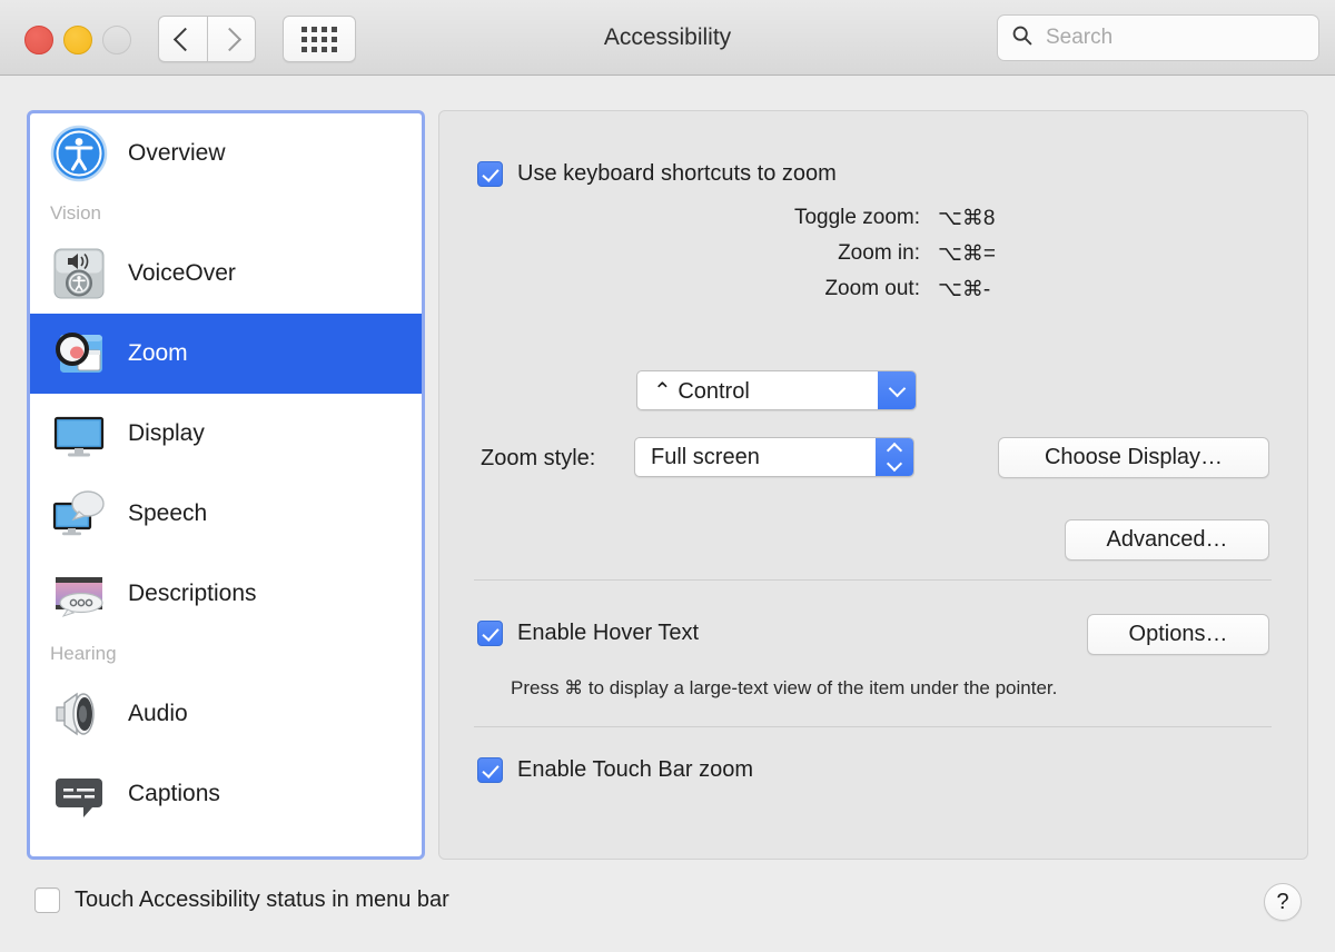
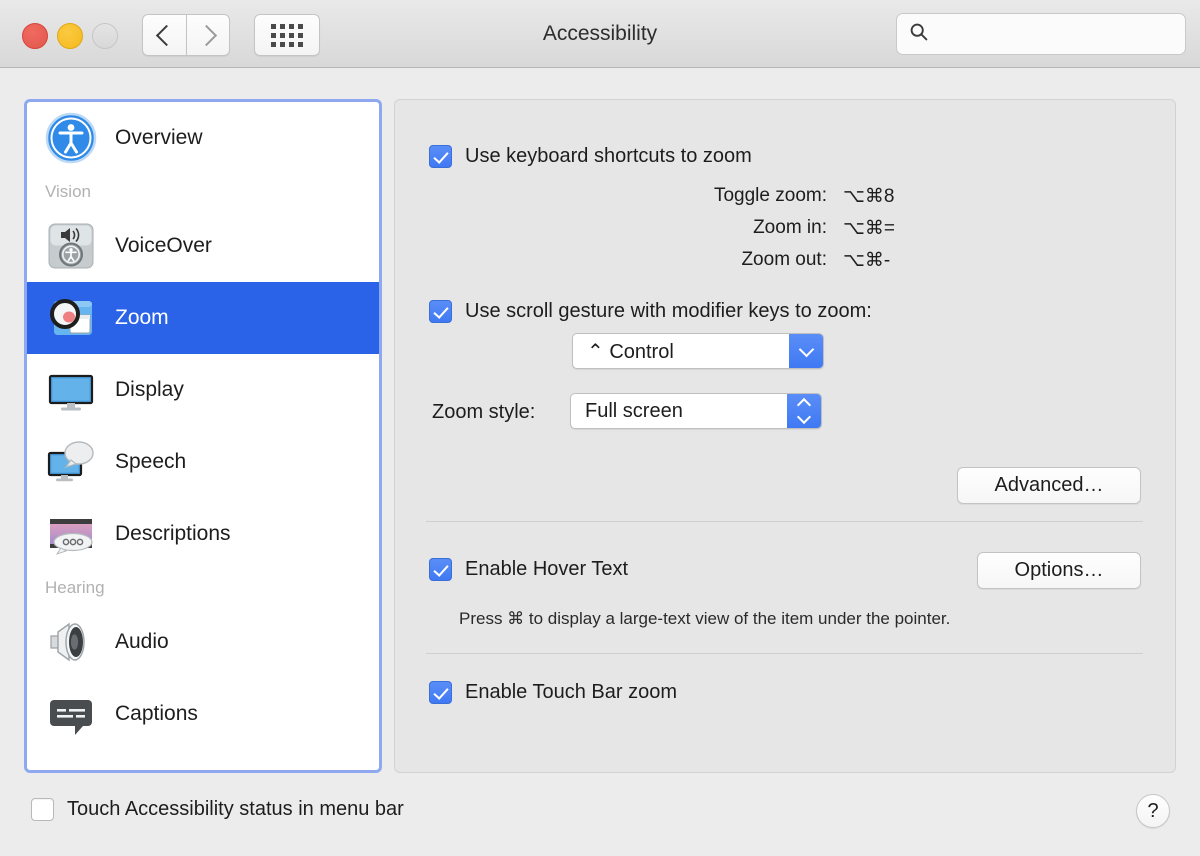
  Accessibility
- Search
  Overview
  Vision
  VoiceOver
  Zoom
  Display
  Speech
  Descriptions
  Hearing
  Audio
  Captions
  Use keyboard shortcuts to zoom
  Toggle zoom:
  ⌥⌘8
  Zoom in:
  ⌥⌘=
  Zoom out:
  ⌥⌘-
+ Use scroll gesture with modifier keys to zoom:
  ⌃ Control
  Zoom style:
  Full screen
- Choose Display…
  Advanced…
  Enable Hover Text
  Options…
  Press ⌘ to display a large-text view of the item under the pointer.
  Enable Touch Bar zoom
  Touch Accessibility status in menu bar
  ?
